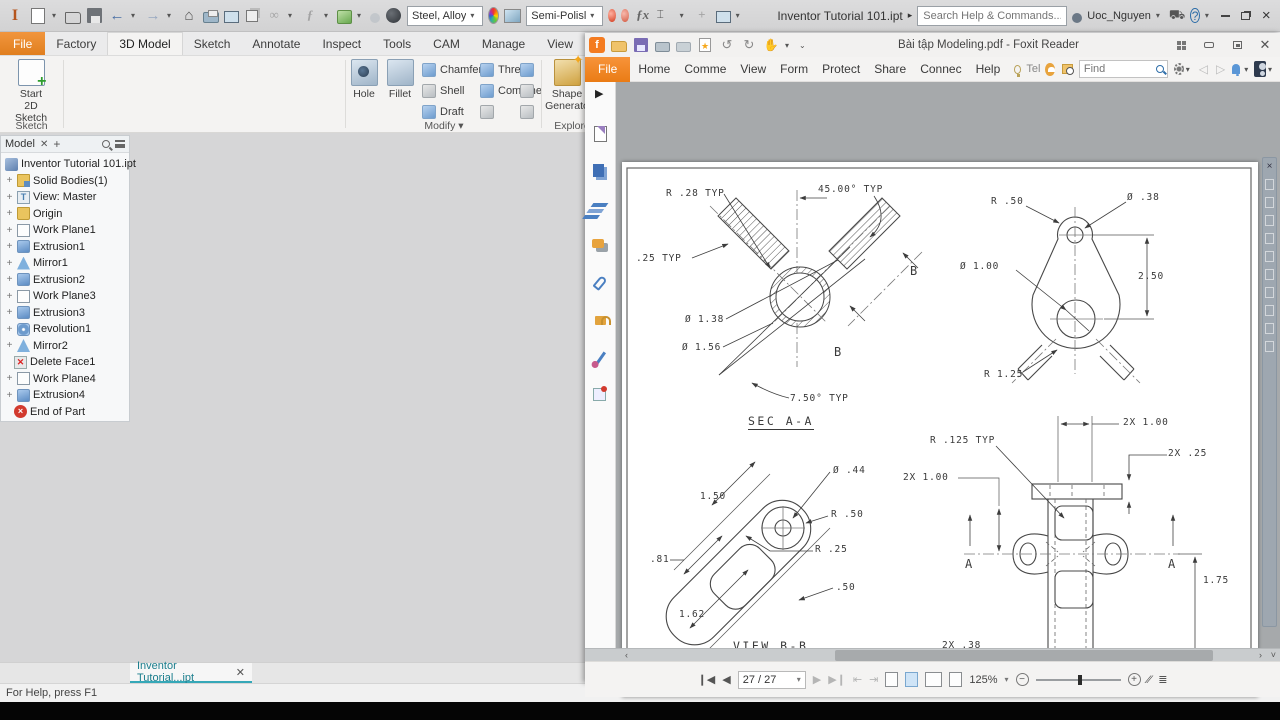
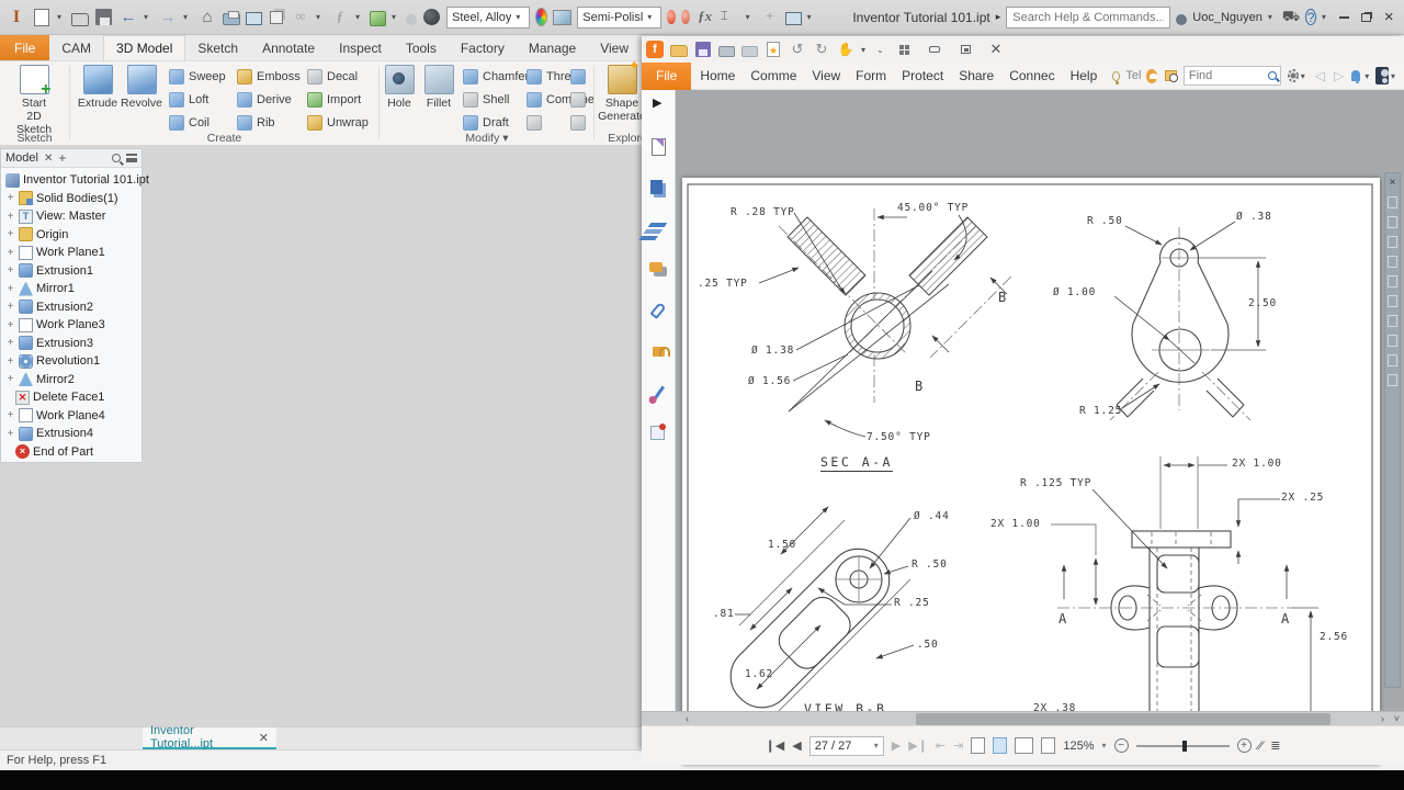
  I
  ▾
  ←
  ▾
  →
  ▾
  ⌂
  ∞
  ▾
  ƒ
  ▾
  ▾
  Steel, Alloy
  ▾
  Semi-Polisl
  ▾
  ƒx
  ⌶
  ▾
  +
  ▾
  Inventor Tutorial 101.ipt
  ▸
  Search Help & Commands...
  Uoc_Nguyen
  ▾
  ⛟
  ?
  ▾
  ×
  File
- Factory
+ CAM
  3D Model
  Sketch
  Annotate
  Inspect
  Tools
- CAM
+ Factory
  Manage
  View
  Start
  2D Sketch
  Sketch
+ Extrude
+ Revolve
+ Sweep
+ Loft
+ Coil
+ Emboss
+ Derive
+ Rib
+ Decal
+ Import
+ Unwrap
+ Create
  Hole
  Fillet
  Chamfe
  Shell
  Draft
  Modify ▾
  Shape
  Generat
  Explor
  Model
  ✕
  +
  Inventor Tutorial 101.ipt
  +
  Solid Bodies(1)
  +
  T
  View: Master
  +
  Origin
  +
  Work Plane1
  +
  Extrusion1
  +
  Mirror1
  +
  Extrusion2
  +
  Work Plane3
  +
  Extrusion3
  +
  Revolution1
  +
  Mirror2
  ✕
  Delete Face1
  +
  Work Plane4
  +
  Extrusion4
  ×
  End of Part
  Inventor Tutorial...ipt
  ✕
  For Help, press F1
  f
  ★
  ↺
  ↻
  ✋
  ▾
  ⌄
- Bài tập Modeling.pdf - Foxit Reader
  ✕
  File
  Home
  Comme
  View
  Form
  Protect
  Share
  Connec
  Help
  Tel
  Find
  ▾
  ◁
  ▷
  ▾
  ▾
  ▶
  R .28 TYP
  45.00° TYP
  .25 TYP
  Ø 1.38
  Ø 1.56
  B
  B
  7.50° TYP
  SEC A-A
  R .50
  Ø .38
  Ø 1.00
  2.50
  R 1.25
  Ø .44
  1.50
  R .50
  R .25
  .81
  .50
  1.62
  VIEW B-B
  2X 1.00
  R .125 TYP
  2X .25
  2X 1.00
  A
  A
- 1.75
+ 2.56
  2X .38
  ×
  ‹
  ›
  ˅
  ❙◀
  ◀
  27 / 27
  ▾
  ▶
  ▶❙
  ⇤
  ⇥
  125%
  ▾
  −
  +
  ⁄⁄
  ≣
